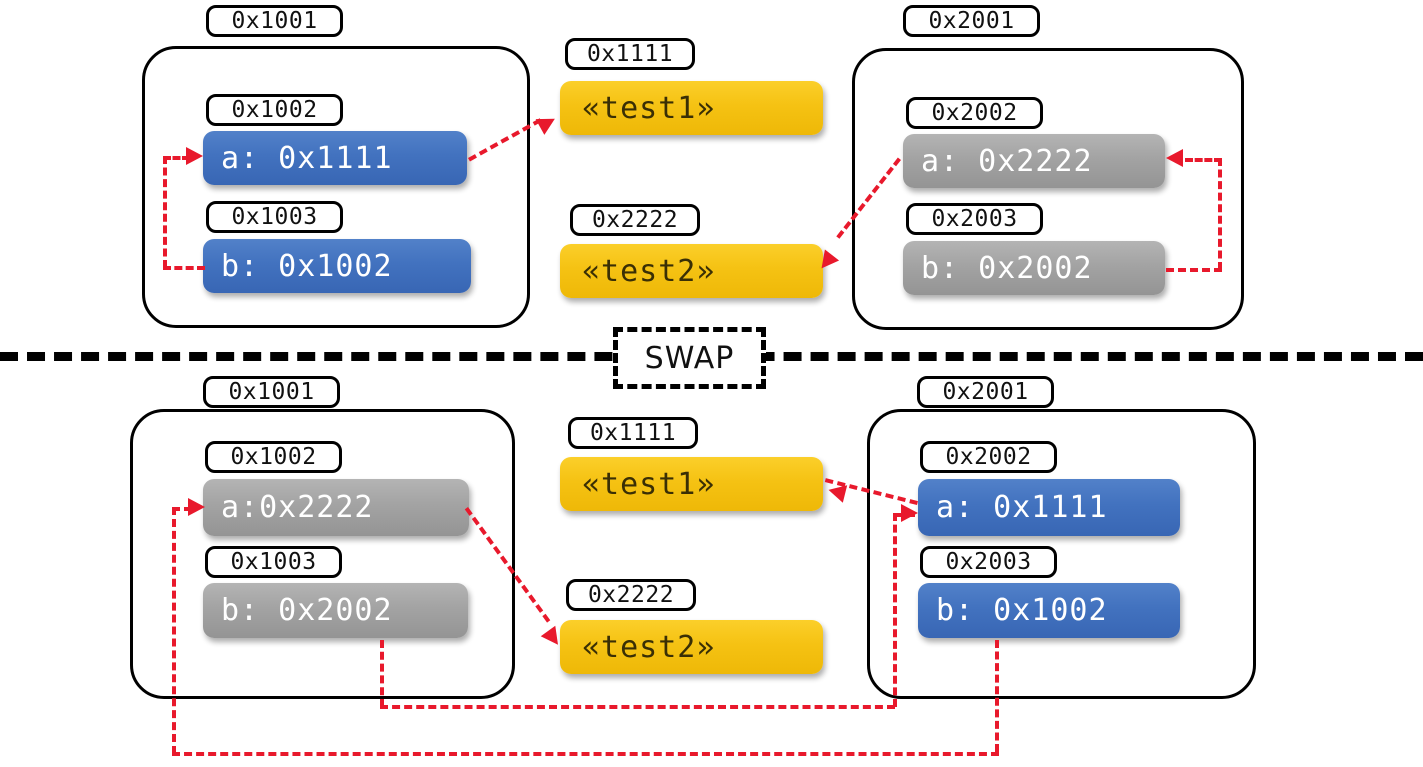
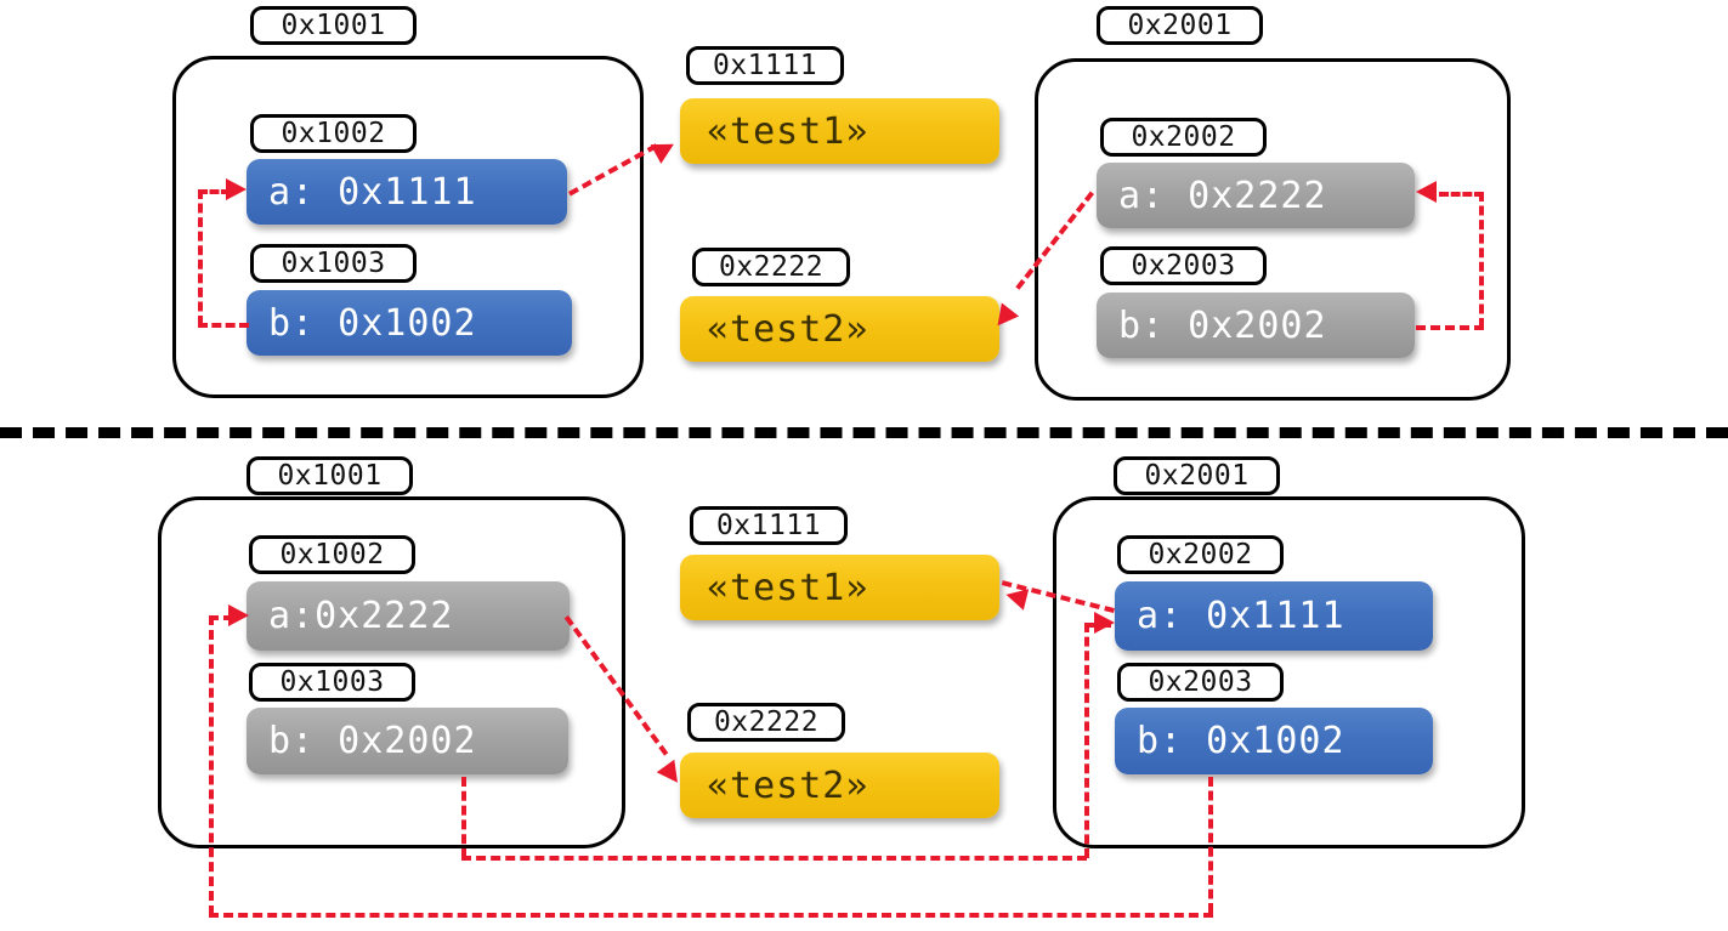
  0x1001
  0x1002
  a: 0x1111
  0x1003
  b: 0x1002
  0x2001
  0x2002
  a: 0x2222
  0x2003
  b: 0x2002
  0x1111
  «test1»
  0x2222
  «test2»
- SWAP
  0x1001
  0x1002
  a:0x2222
  0x1003
  b: 0x2002
  0x2001
  0x2002
  a: 0x1111
  0x2003
  b: 0x1002
  0x1111
  «test1»
  0x2222
  «test2»
